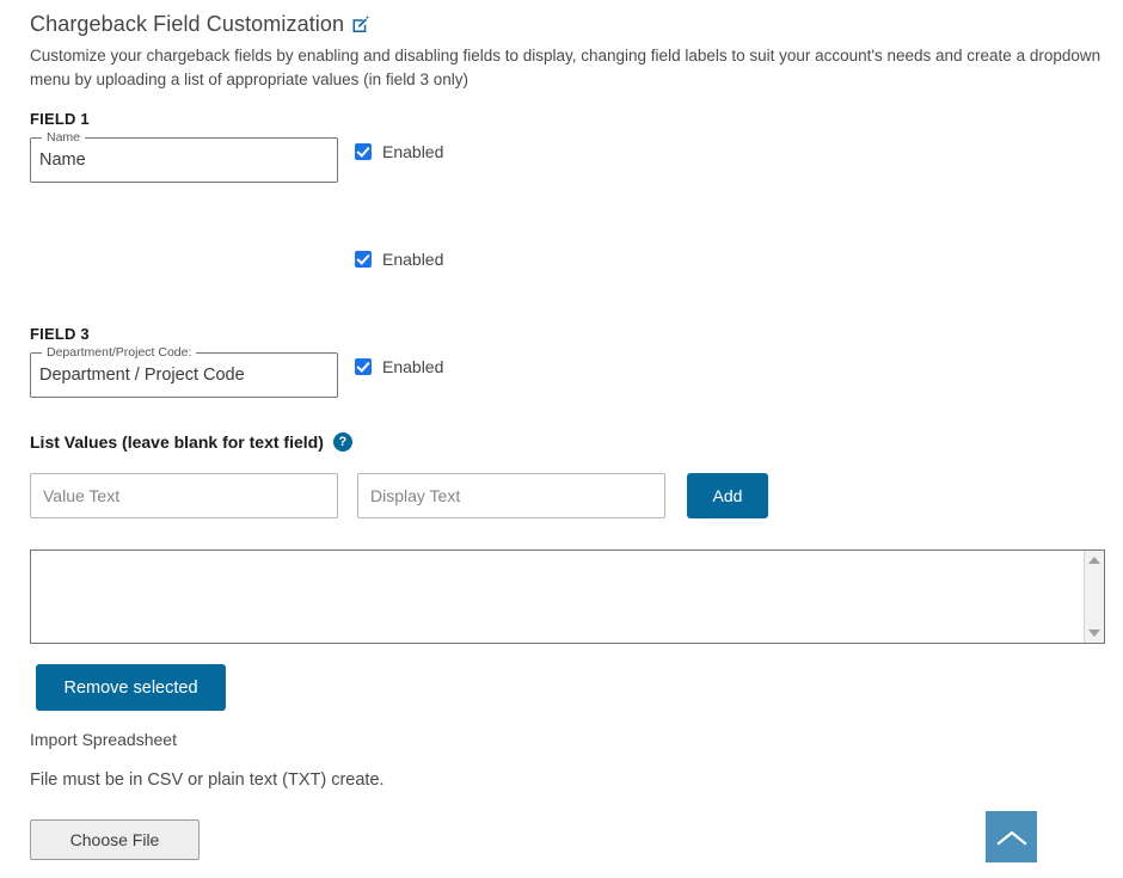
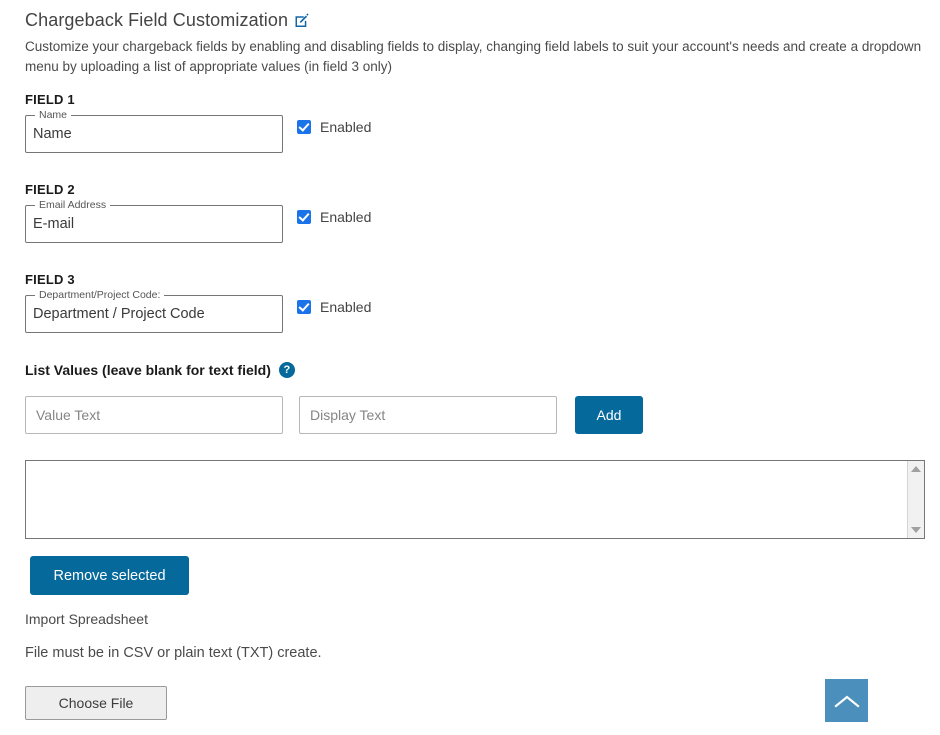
  Chargeback Field Customization
  Customize your chargeback fields by enabling and disabling fields to display, changing field labels to suit your account's needs and create a dropdown menu by uploading a list of appropriate values (in field 3 only)
  FIELD 1
  Name
  Name
  Enabled
+ FIELD 2
+ Email Address
+ E-mail
  Enabled
  FIELD 3
  Department/Project Code:
  Department / Project Code
  Enabled
  List Values (leave blank for text field)
  ?
  Value Text
  Display Text
  Add
  Remove selected
  Import Spreadsheet
  File must be in CSV or plain text (TXT) create.
  Choose File
